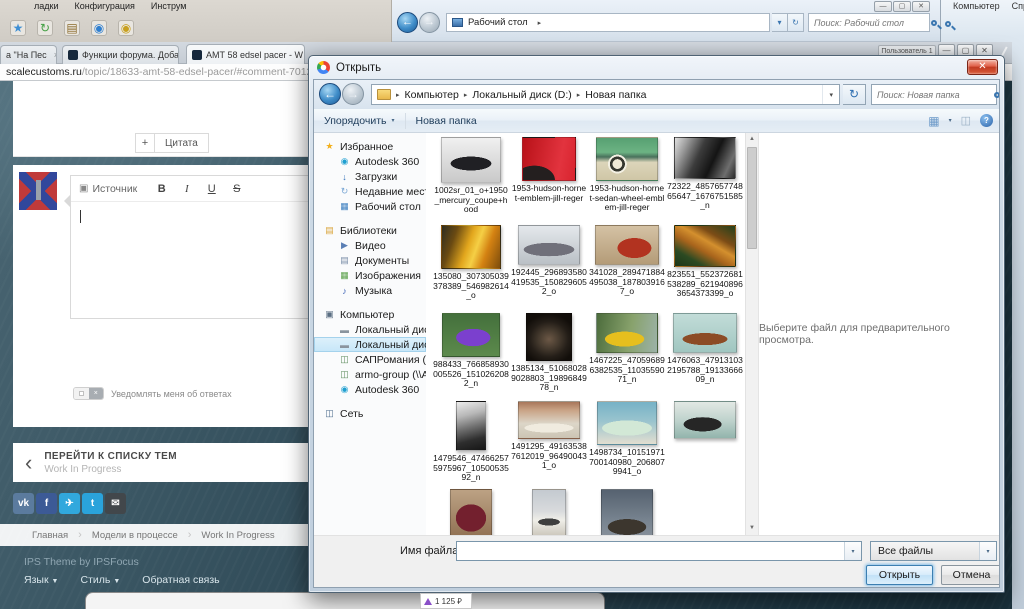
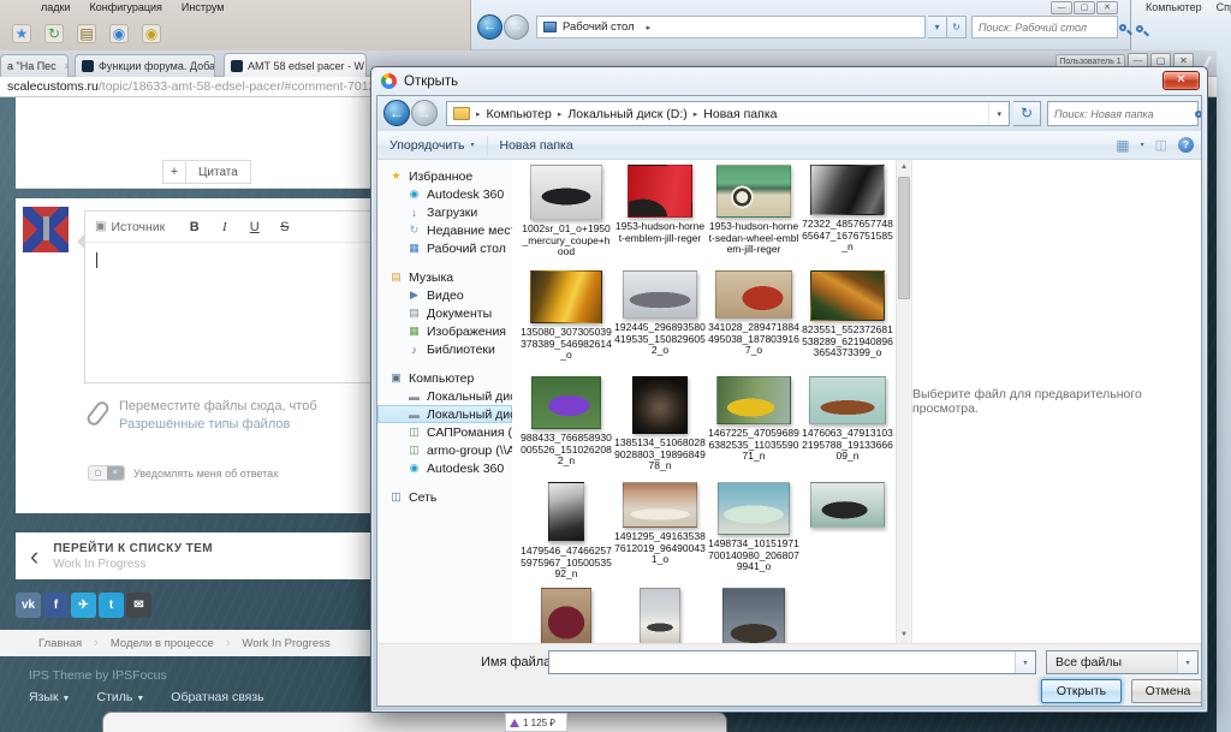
  Компьютер
  ладки
  Конфигурация
  Инструм
  ★
  ↻
  ▤
  ◉
  ◉
  ←
  →
  Рабочий стол
  ▾
  ↻
  Поиск: Рабочий стол
  а "На Пес
  Функции форума. Доба
  АМТ 58 edsel pacer - W
  —
  ▢
  ✕
  scalecustoms.ru
  /topic/18633-amt-58-edsel-pacer/#comment-701
  +
  Цитата
  ▣
  Источник
  B
  I
  U
  S
+ Переместите файлы сюда, чтоб
+ Разрешённые типы файлов
  Уведомлять меня об ответах
  ‹
  ПЕРЕЙТИ К СПИСКУ ТЕМ
  Work In Progress
  vk
  f
  ✈
  t
  ✉
  Главная
  ›
  Модели в процессе
  ›
  Work In Progress
  IPS Theme by IPSFocus
  Язык
  Стиль
  Обратная связь
  1 125 ₽
  Открыть
  ✕
  ←
  →
  Компьютер
  Локальный диск (D:)
  Новая папка
  ↻
  Поиск: Новая папка
  Упорядочить
  Новая папка
  ▦
  ◫
  ?
  ★
  Избранное
  ◉
  Autodesk 360
  ↓
  Загрузки
  ↻
  Недавние мес
  ▦
  Рабочий стол
  ▤
- Библиотеки
+ Музыка
  ▶
  Видео
  ▤
  Документы
  ▦
  Изображения
  ♪
- Музыка
+ Библиотеки
  ▣
  Компьютер
  ▬
  Локальный ди
  ▬
  Локальный ди
  ◫
  САПРомания (
  ◫
  armo-group (\\
  ◉
  Autodesk 360
  ◫
  Сеть
  1002sr_01_o+1950_mercury_coupe+hood
  1953-hudson-hornet-emblem-jill-reger
  1953-hudson-hornet-sedan-wheel-emblem-jill-reger
  72322_485765774865647_1676751585_n
  135080_307305039378389_546982614_o
  192445_296893580419535_1508296052_o
  341028_289471884495038_1878039167_o
  823551_552372681538289_6219408963654373399_o
  988433_766858930005526_1510262082_n
  1385134_510680289028803_1989684978_n
  1467225_470596896382535_1103559071_n
  1476063_479131032195788_1913366609_n
  1479546_474662575975967_1050053592_n
  1491295_491635387612019_964900431_o
  1498734_10151971700140980_2068079941_o
  Выберите файл для предварительного просмотра.
  Имя файл
  Все файлы
  Открыть
  Отмена
